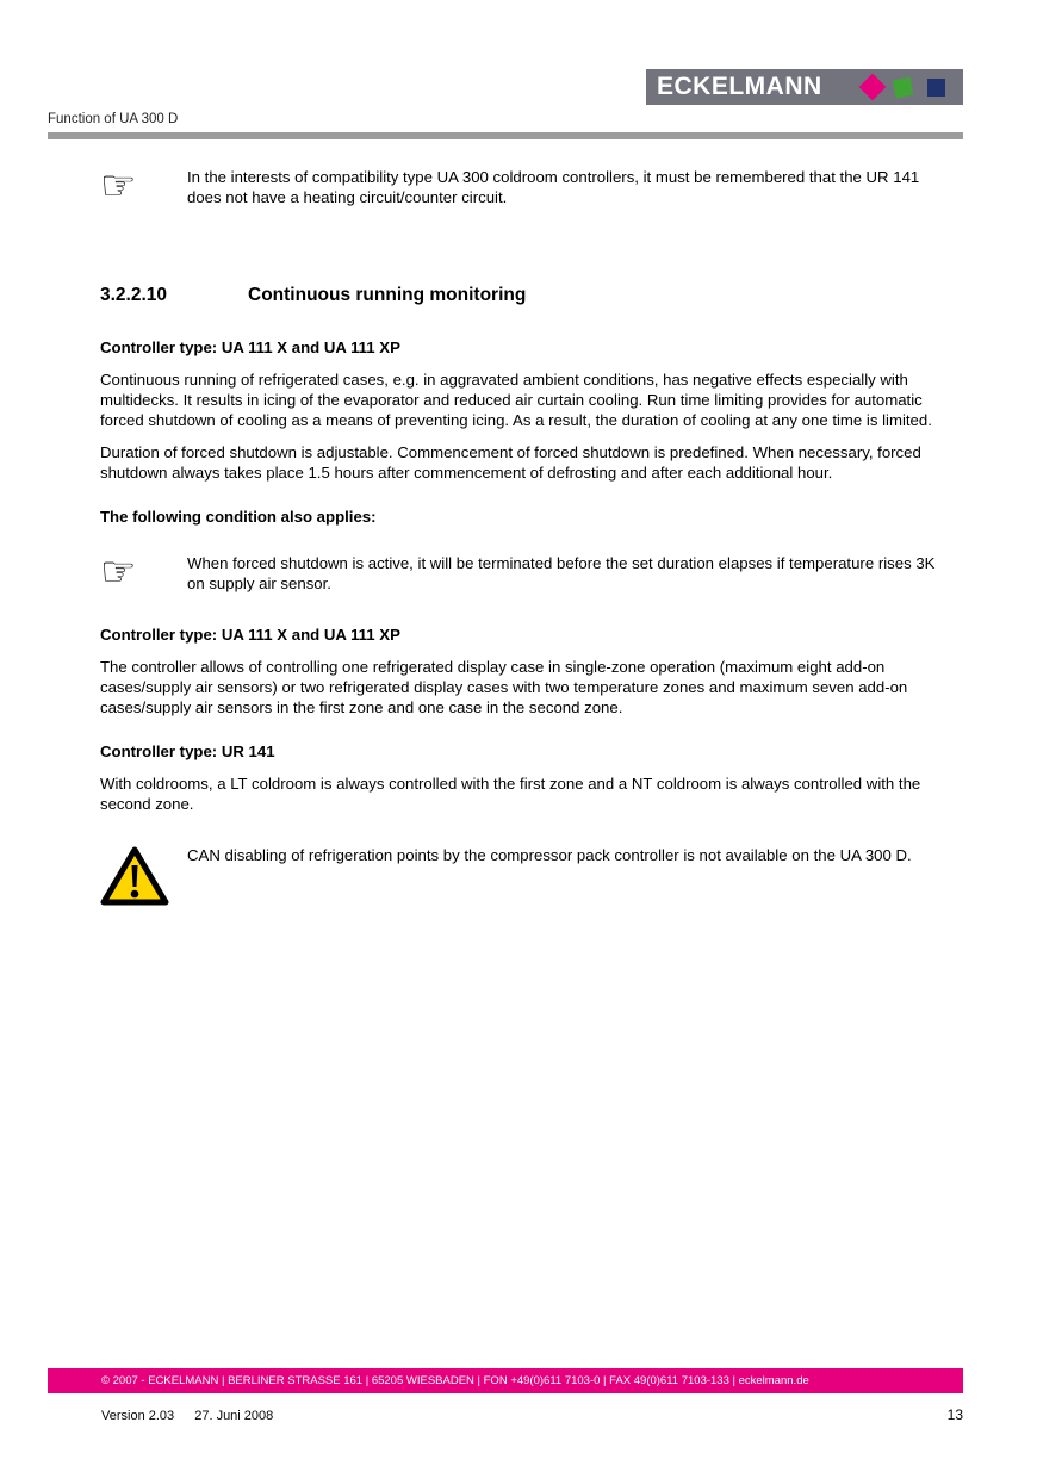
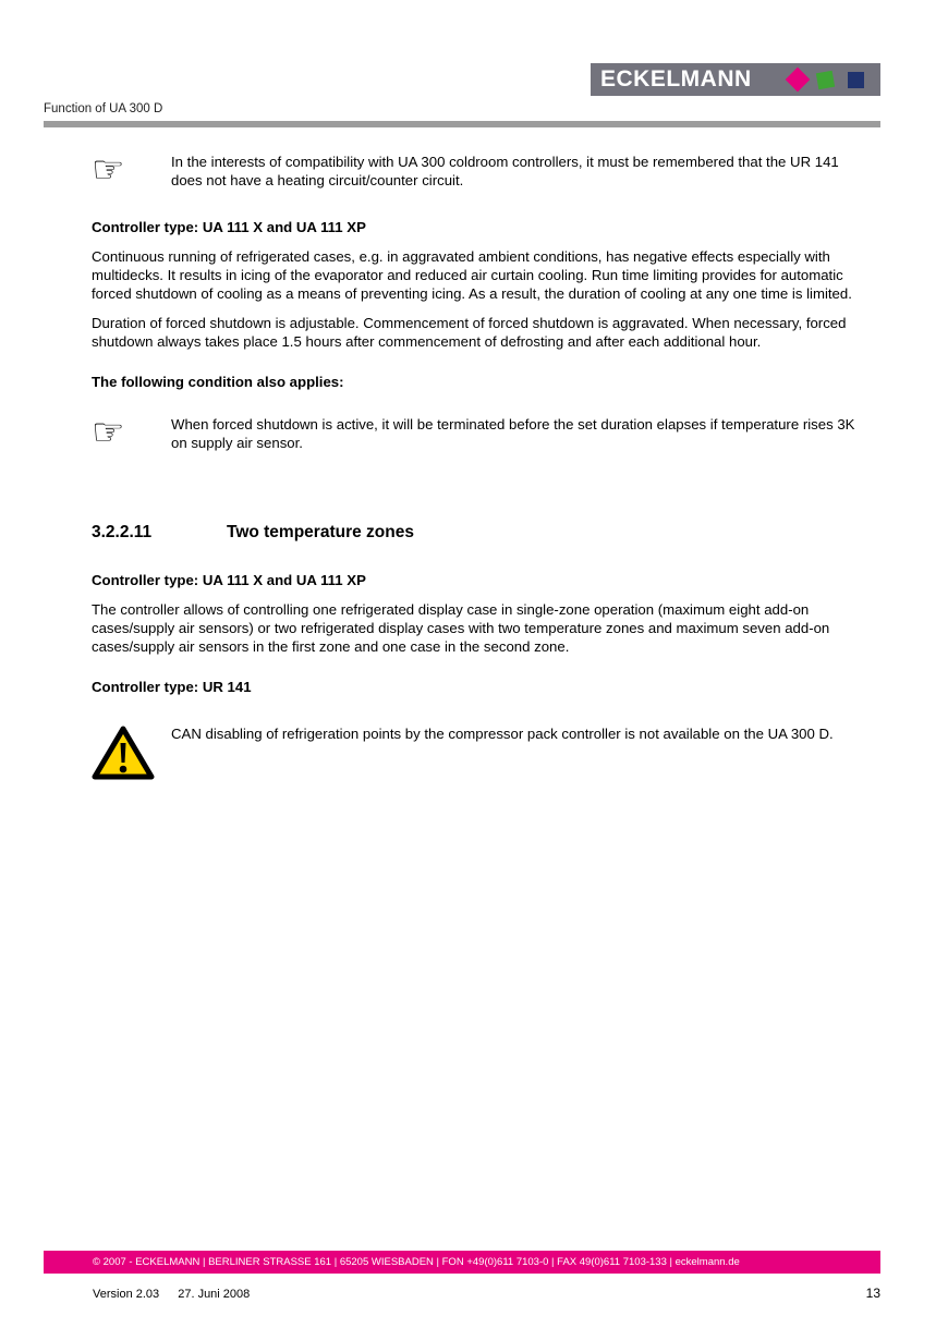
  ECKELMANN
  Function of UA 300 D
  ☞
- In the interests of compatibility type UA 300 coldroom controllers, it must be remembered that the UR 141 does not have a heating circuit/counter circuit.
+ In the interests of compatibility with UA 300 coldroom controllers, it must be remembered that the UR 141 does not have a heating circuit/counter circuit.
- 3.2.2.10
- Continuous running monitoring
  Controller type: UA 111 X and UA 111 XP
  Continuous running of refrigerated cases, e.g. in aggravated ambient conditions, has negative effects especially with multidecks. It results in icing of the evaporator and reduced air curtain cooling. Run time limiting provides for automatic forced shutdown of cooling as a means of preventing icing. As a result, the duration of cooling at any one time is limited.
- Duration of forced shutdown is adjustable. Commencement of forced shutdown is predefined. When necessary, forced shutdown always takes place 1.5 hours after commencement of defrosting and after each additional hour.
+ Duration of forced shutdown is adjustable. Commencement of forced shutdown is aggravated. When necessary, forced shutdown always takes place 1.5 hours after commencement of defrosting and after each additional hour.
  The following condition also applies:
  ☞
  When forced shutdown is active, it will be terminated before the set duration elapses if temperature rises 3K on supply air sensor.
+ 3.2.2.11
+ Two temperature zones
  Controller type: UA 111 X and UA 111 XP
  The controller allows of controlling one refrigerated display case in single-zone operation (maximum eight add-on cases/supply air sensors) or two refrigerated display cases with two temperature zones and maximum seven add-on cases/supply air sensors in the first zone and one case in the second zone.
  Controller type: UR 141
- With coldrooms, a LT coldroom is always controlled with the first zone and a NT coldroom is always controlled with the second zone.
  CAN disabling of refrigeration points by the compressor pack controller is not available on the UA 300 D.
  © 2007 - ECKELMANN | BERLINER STRASSE 161 | 65205 WIESBADEN | FON +49(0)611 7103-0 | FAX 49(0)611 7103-133 | eckelmann.de
  Version 2.03 27. Juni 2008
  13
